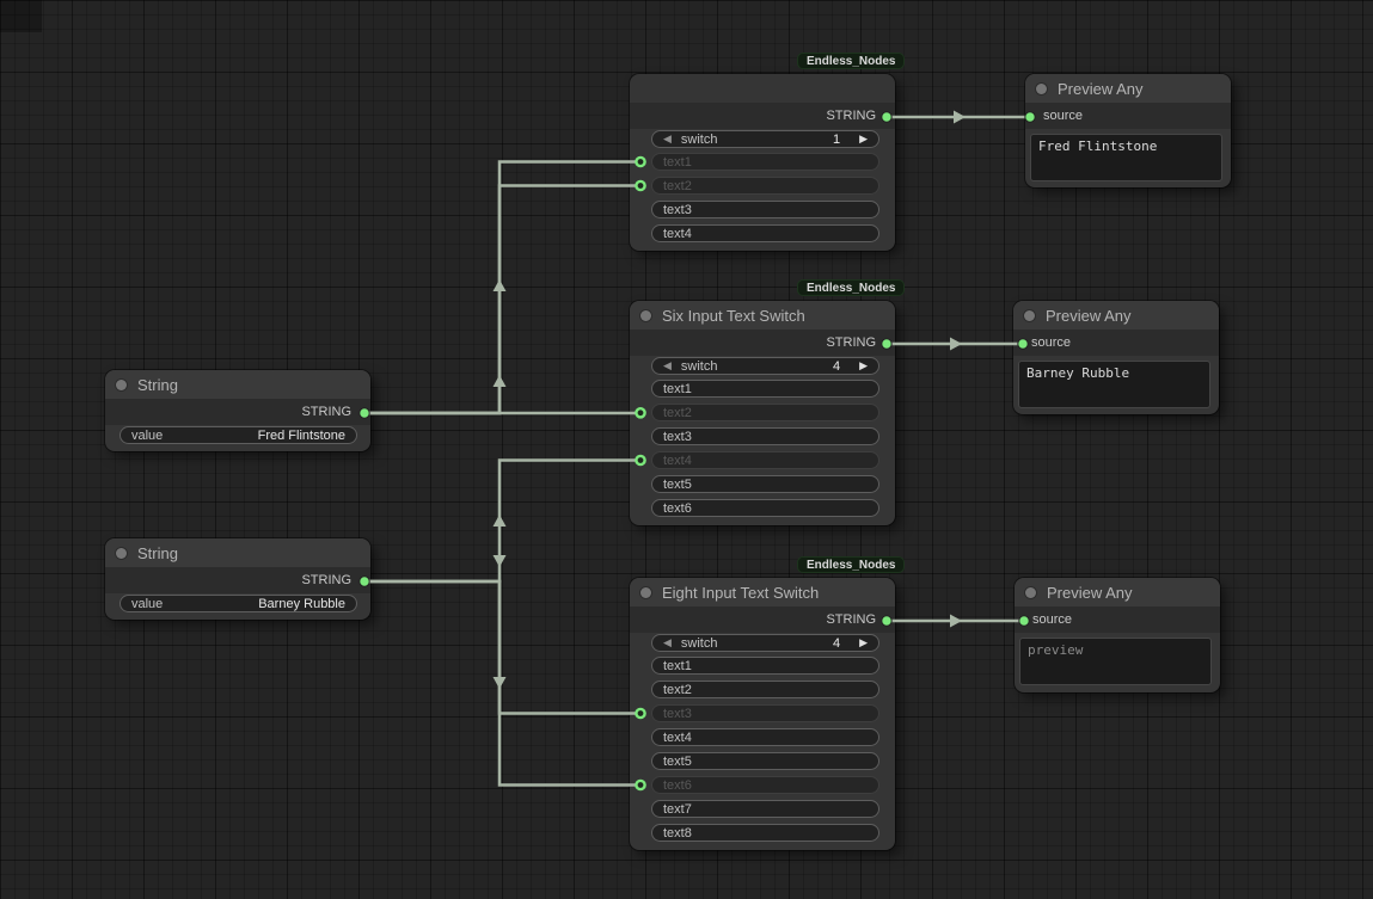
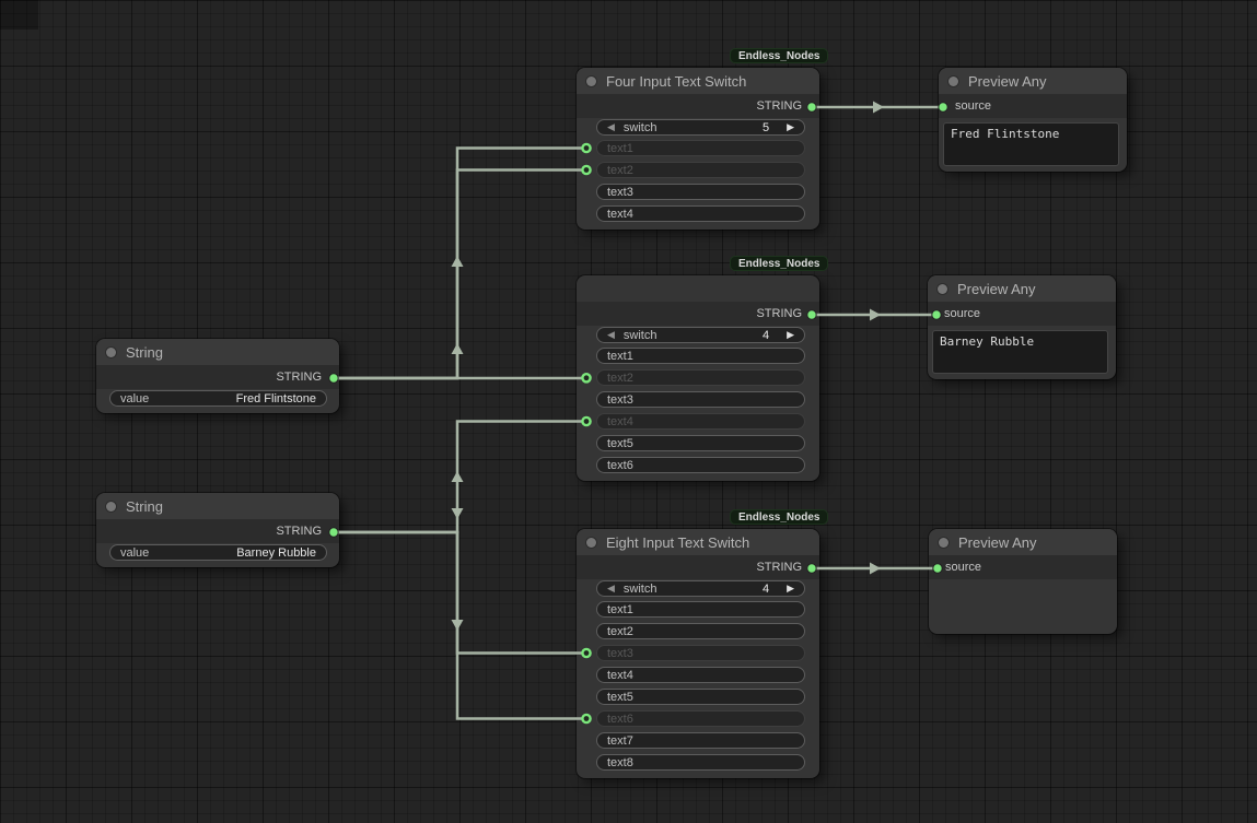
  String
  STRING
  value
  Fred Flintstone
  String
  STRING
  value
  Barney Rubble
  Endless_Nodes
+ Four Input Text Switch
  STRING
  ◀
  switch
- 1
+ 5
  ▶
  text1
  text2
  text3
  text4
  Endless_Nodes
- Six Input Text Switch
  STRING
  ◀
  switch
  4
  ▶
  text1
  text2
  text3
  text4
  text5
  text6
  Endless_Nodes
  Eight Input Text Switch
  STRING
  ◀
  switch
  4
  ▶
  text1
  text2
  text3
  text4
  text5
  text6
  text7
  text8
  Preview Any
  source
  Fred Flintstone
  Preview Any
  source
  Barney Rubble
  Preview Any
  source
- preview
